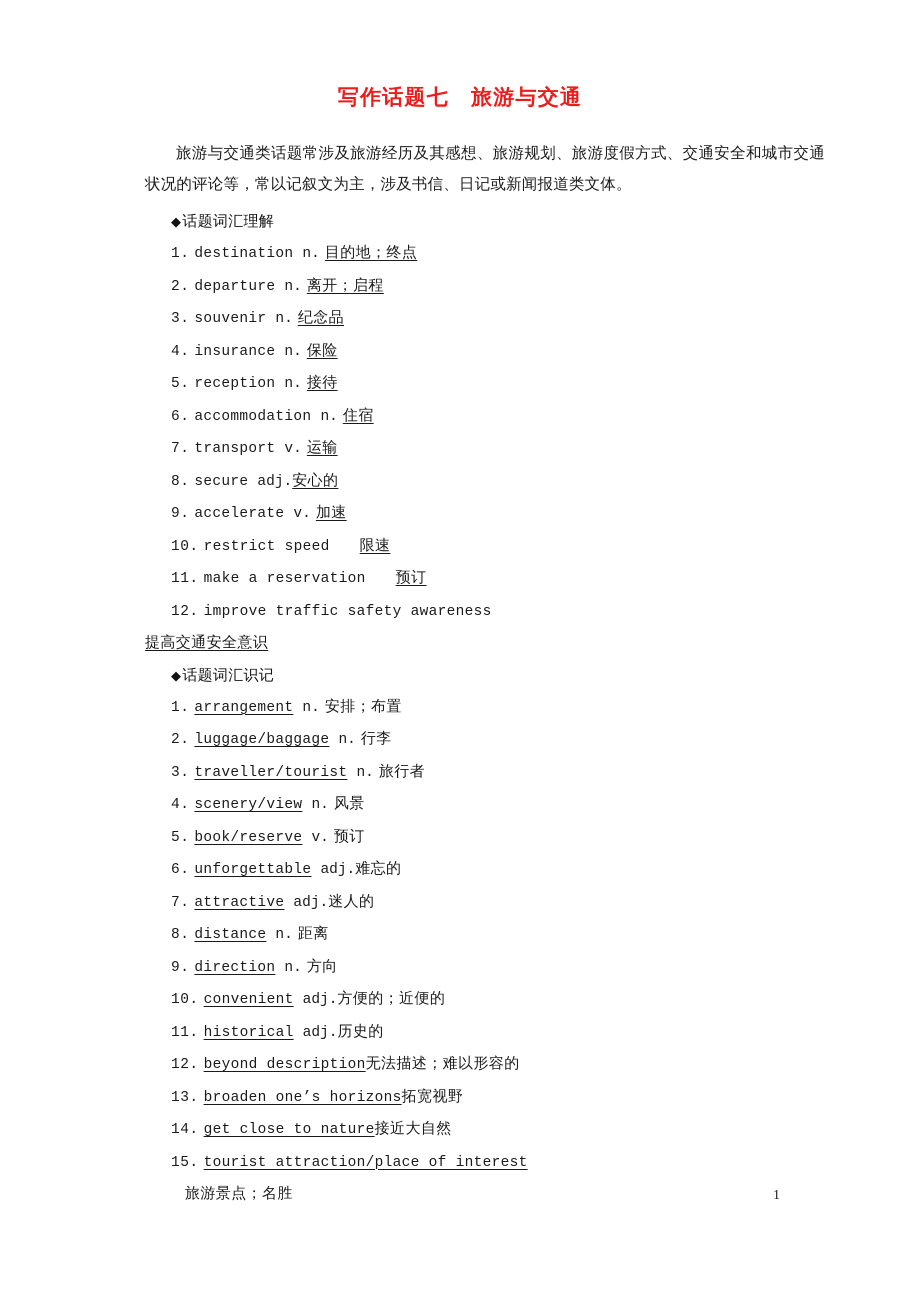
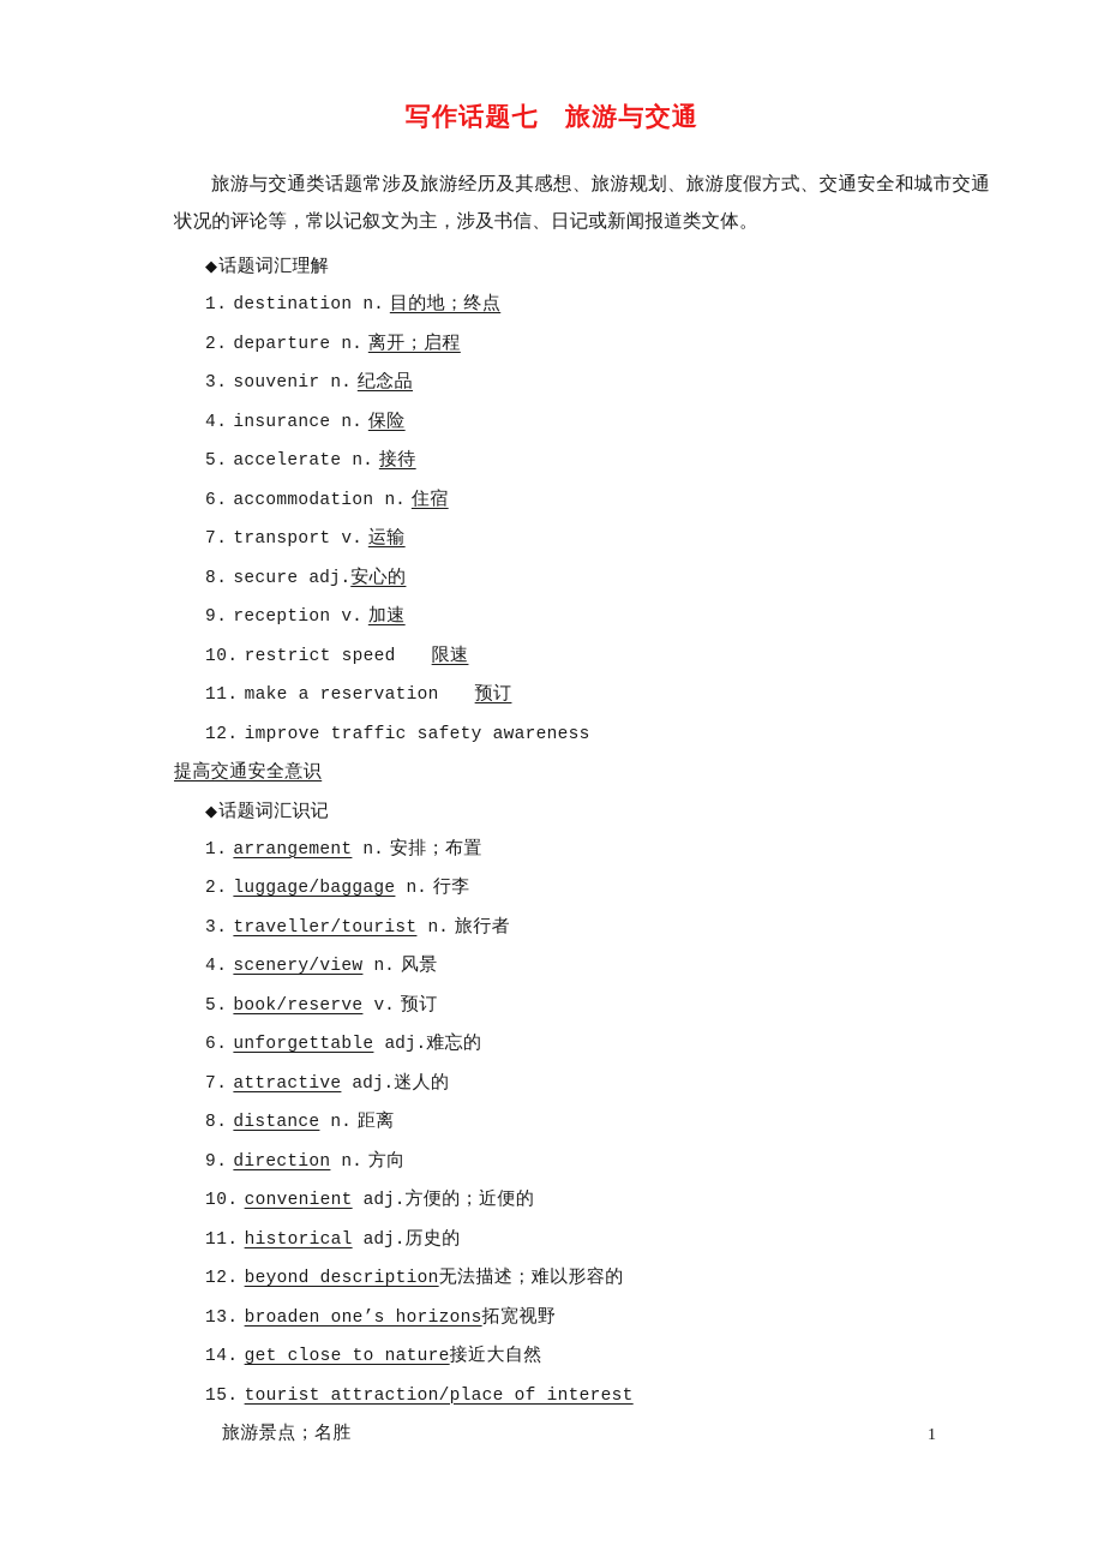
  写作话题七 旅游与交通
  旅游与交通类话题常涉及旅游经历及其感想、旅游规划、旅游度假方式、交通安全和城市交通状况的评论等，常以记叙文为主，涉及书信、日记或新闻报道类文体。
  ◆话题词汇理解
  1. destination n. 目的地；终点
  2. departure n. 离开；启程
  3. souvenir n. 纪念品
  4. insurance n. 保险
- 5. reception n. 接待
+ 5. accelerate n. 接待
  6. accommodation n. 住宿
  7. transport v. 运输
  8. secure adj.安心的
- 9. accelerate v. 加速
+ 9. reception v. 加速
  10. restrict speed 限速
  11. make a reservation 预订
  12. improve traffic safety awareness
  提高交通安全意识
  ◆话题词汇识记
  1. arrangement n. 安排；布置
  2. luggage/baggage n. 行李
  3. traveller/tourist n. 旅行者
  4. scenery/view n. 风景
  5. book/reserve v. 预订
  6. unforgettable adj.难忘的
  7. attractive adj.迷人的
  8. distance n. 距离
  9. direction n. 方向
  10. convenient adj.方便的；近便的
  11. historical adj.历史的
  12. beyond description无法描述；难以形容的
  13. broaden one’s horizons拓宽视野
  14. get close to nature接近大自然
  15. tourist attraction/place of interest
  旅游景点；名胜
  1
